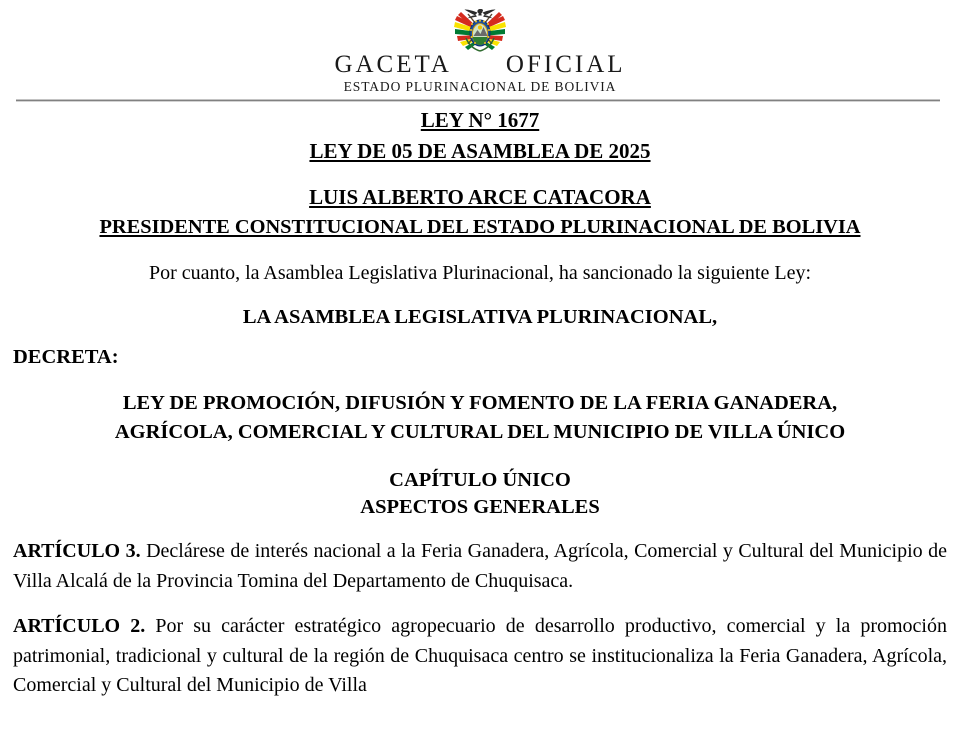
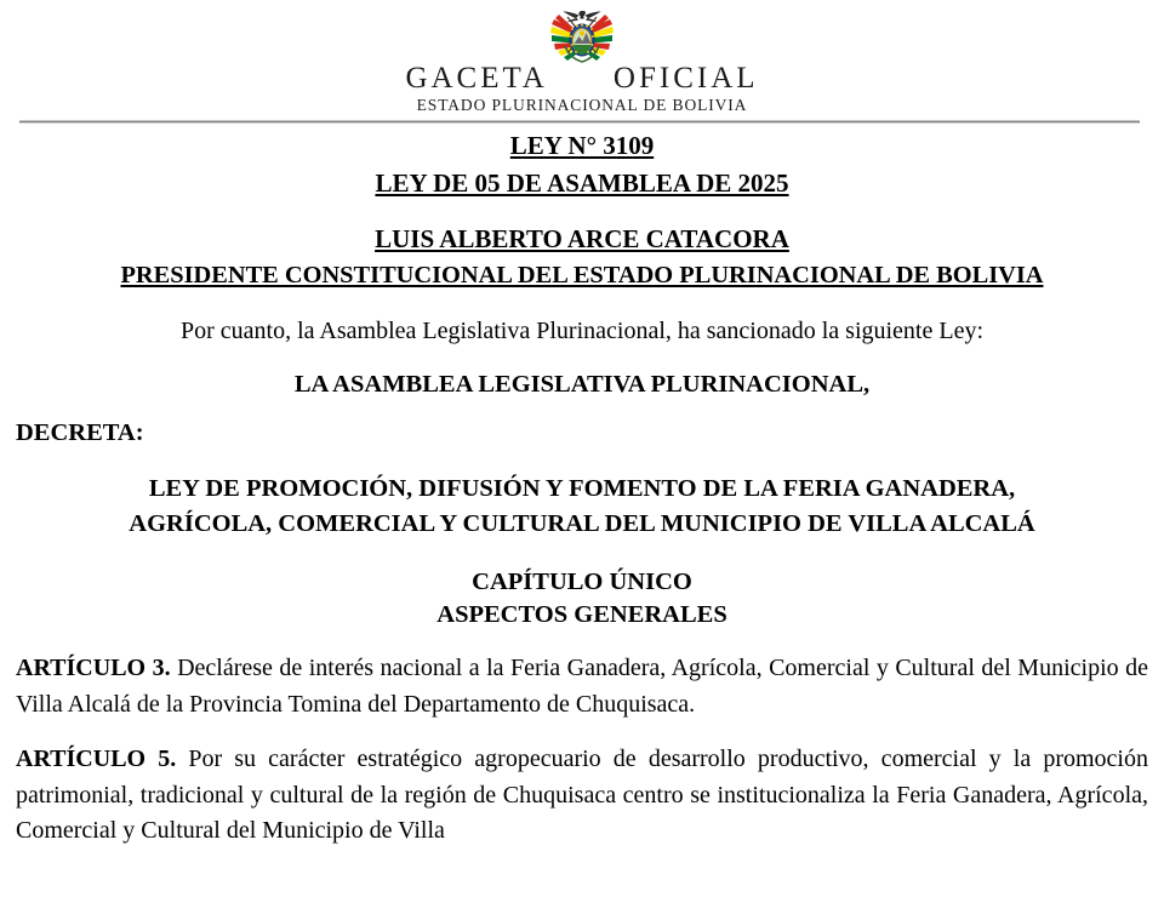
  GACETA OFICIAL
  ESTADO PLURINACIONAL DE BOLIVIA
- LEY N° 1677
+ LEY N° 3109
  LEY DE 05 DE ASAMBLEA DE 2025
  LUIS ALBERTO ARCE CATACORA
  PRESIDENTE CONSTITUCIONAL DEL ESTADO PLURINACIONAL DE BOLIVIA
  Por cuanto, la Asamblea Legislativa Plurinacional, ha sancionado la siguiente Ley:
  LA ASAMBLEA LEGISLATIVA PLURINACIONAL,
  DECRETA:
  LEY DE PROMOCIÓN, DIFUSIÓN Y FOMENTO DE LA FERIA GANADERA,
- AGRÍCOLA, COMERCIAL Y CULTURAL DEL MUNICIPIO DE VILLA ÚNICO
+ AGRÍCOLA, COMERCIAL Y CULTURAL DEL MUNICIPIO DE VILLA ALCALÁ
  CAPÍTULO ÚNICO
  ASPECTOS GENERALES
  ARTÍCULO 3. Declárese de interés nacional a la Feria Ganadera, Agrícola, Comercial y Cultural del Municipio de Villa Alcalá de la Provincia Tomina del Departamento de Chuquisaca.
- ARTÍCULO 2. Por su carácter estratégico agropecuario de desarrollo productivo, comercial y la promoción patrimonial, tradicional y cultural de la región de Chuquisaca centro se institucionaliza la Feria Ganadera, Agrícola, Comercial y Cultural del Municipio de Villa
+ ARTÍCULO 5. Por su carácter estratégico agropecuario de desarrollo productivo, comercial y la promoción patrimonial, tradicional y cultural de la región de Chuquisaca centro se institucionaliza la Feria Ganadera, Agrícola, Comercial y Cultural del Municipio de Villa
